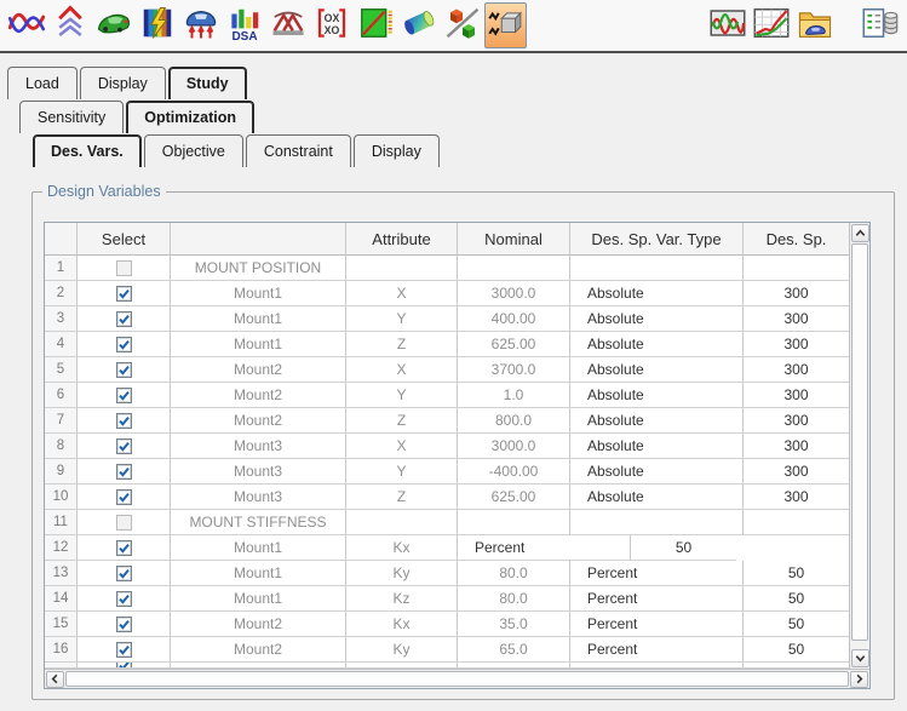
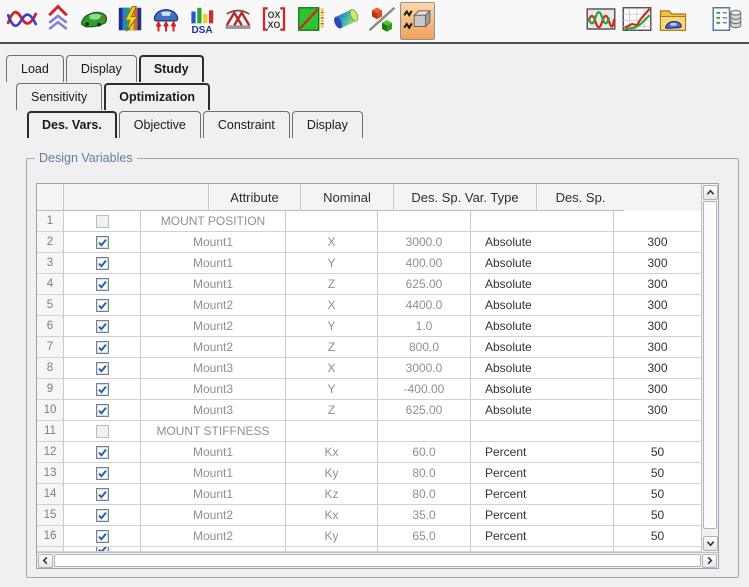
  DSA
  OX
  XO
  Load
  Display
  Study
  Sensitivity
  Optimization
  Des. Vars.
  Objective
  Constraint
  Display
  Design Variables
- Select
  Attribute
  Nominal
  Des. Sp. Var. Type
  Des. Sp.
  1
  MOUNT POSITION
  2
  Mount1
  X
  3000.0
  Absolute
  300
  3
  Mount1
  Y
  400.00
  Absolute
  300
  4
  Mount1
  Z
  625.00
  Absolute
  300
  5
  Mount2
  X
- 3700.0
+ 4400.0
  Absolute
  300
  6
  Mount2
  Y
  1.0
  Absolute
  300
  7
  Mount2
  Z
  800.0
  Absolute
  300
  8
  Mount3
  X
  3000.0
  Absolute
  300
  9
  Mount3
  Y
  -400.00
  Absolute
  300
  10
  Mount3
  Z
  625.00
  Absolute
  300
  11
  MOUNT STIFFNESS
  12
  Mount1
  Kx
+ 60.0
  Percent
  50
  13
  Mount1
  Ky
  80.0
  Percent
  50
  14
  Mount1
  Kz
  80.0
  Percent
  50
  15
  Mount2
  Kx
  35.0
  Percent
  50
  16
  Mount2
  Ky
  65.0
  Percent
  50
